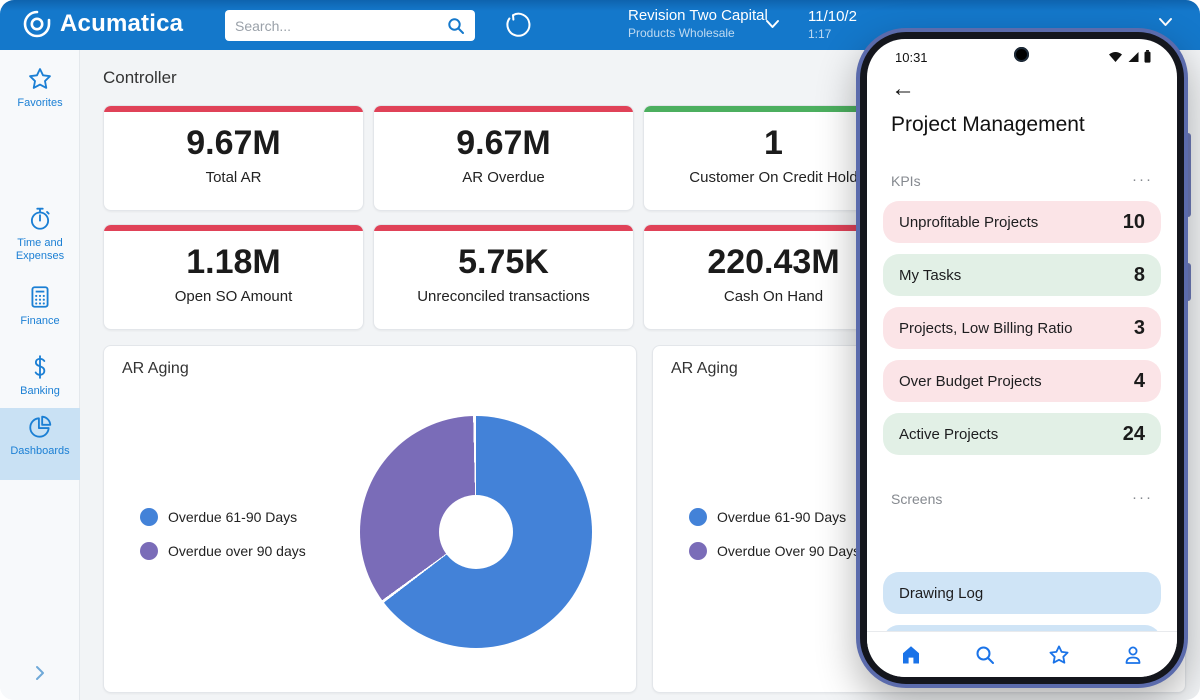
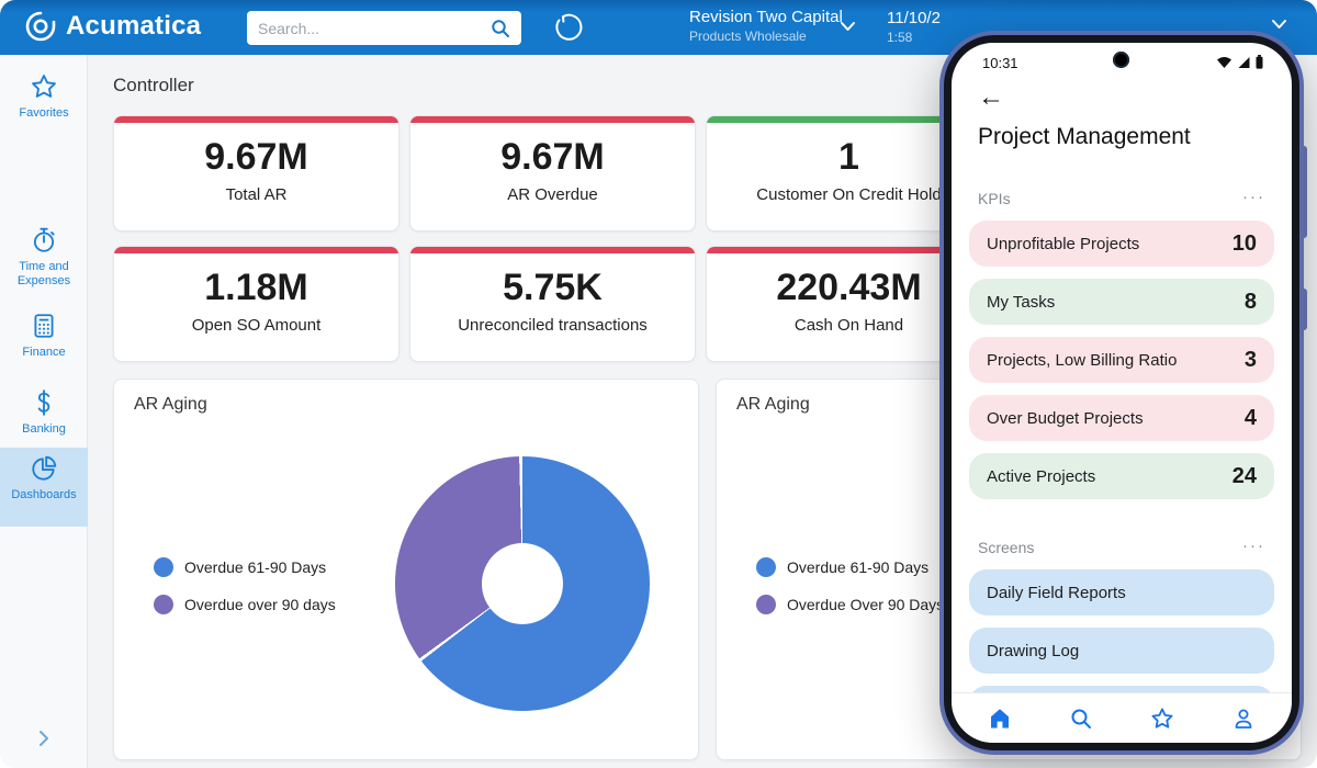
  Acumatica
  Search...
  Revision Two Capital
  Products Wholesale
  11/10/2
- 1:17
+ 1:58
  Favorites
  Time and Expenses
  Finance
  Banking
  Dashboards
  Controller
  9.67M
  Total AR
  9.67M
  AR Overdue
  1
  Customer On Credit Hold
  1.18M
  Open SO Amount
  5.75K
  Unreconciled transactions
  220.43M
  Cash On Hand
  AR Aging
  Overdue 61-90 Days
  Overdue over 90 days
  AR Aging
  Overdue 61-90 Days
  Overdue Over 90 Day
  10:31
  ←
  Project Management
  KPIs
  ···
  Unprofitable Projects
  10
  My Tasks
  8
  Projects, Low Billing Ratio
  3
  Over Budget Projects
  4
  Active Projects
  24
  Screens
  ···
+ Daily Field Reports
  Drawing Log
